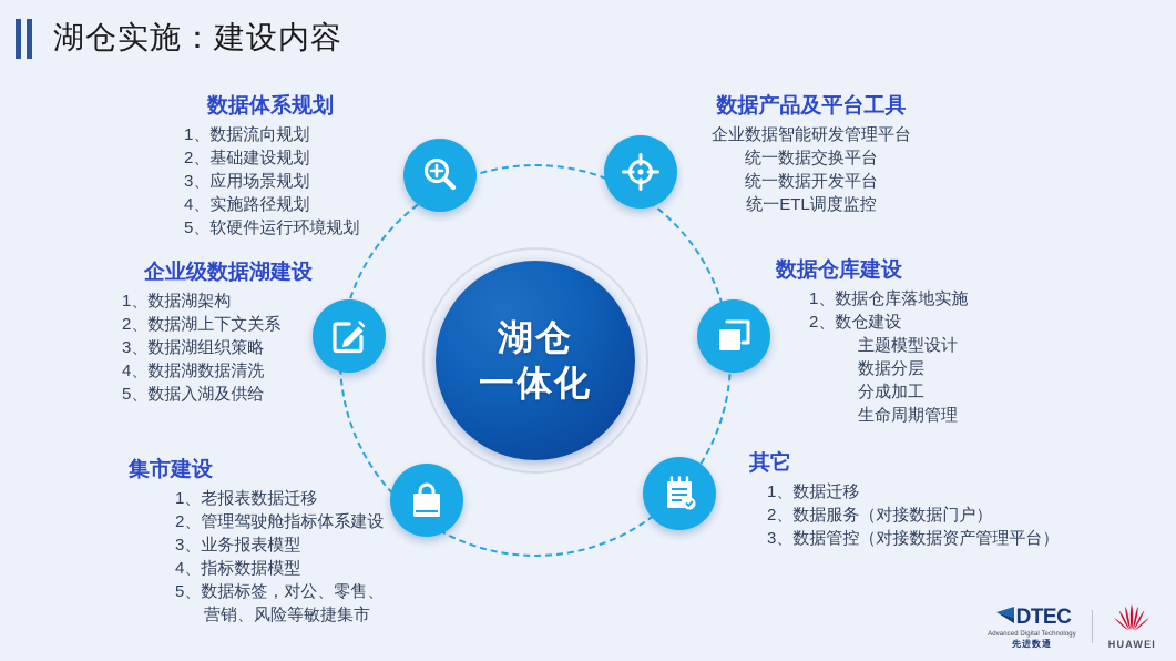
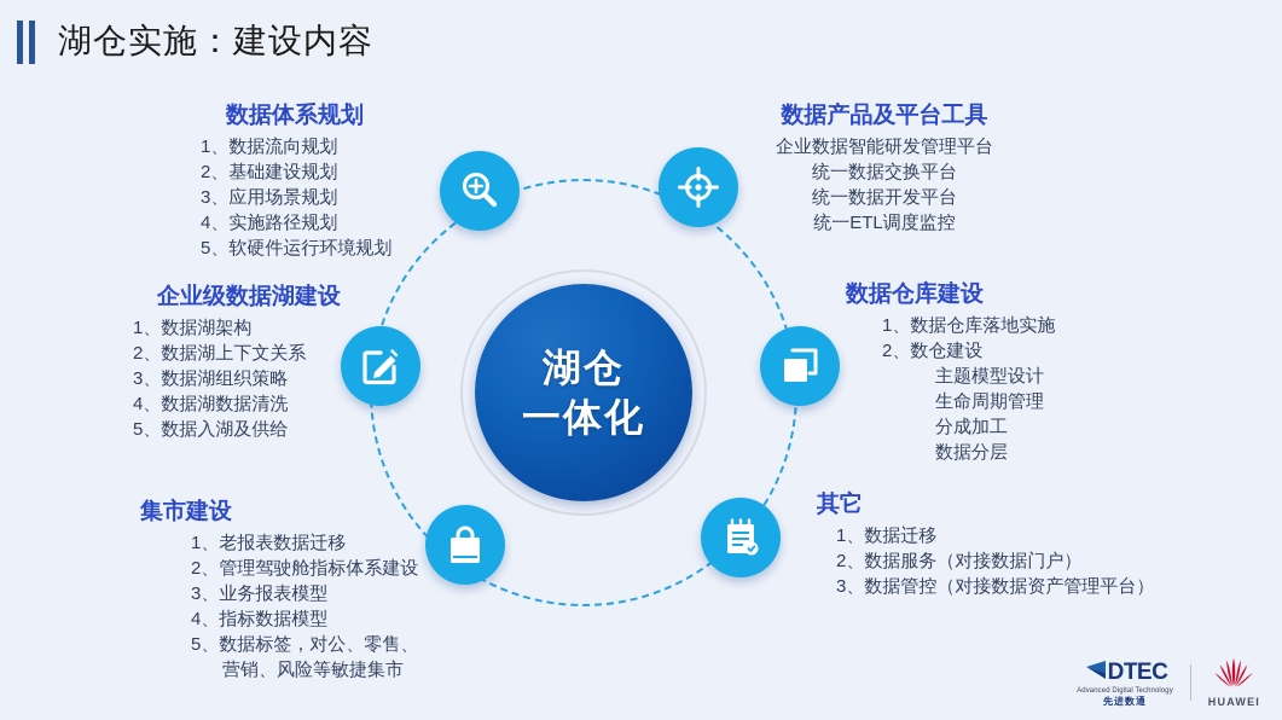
  湖仓实施：建设内容
  湖仓
  一体化
  数据体系规划
  1、数据流向规划
  2、基础建设规划
  3、应用场景规划
  4、实施路径规划
  5、软硬件运行环境规划
  数据产品及平台工具
  企业数据智能研发管理平台
  统一数据交换平台
  统一数据开发平台
  统一ETL调度监控
  企业级数据湖建设
  1、数据湖架构
  2、数据湖上下文关系
  3、数据湖组织策略
  4、数据湖数据清洗
  5、数据入湖及供给
  数据仓库建设
  1、数据仓库落地实施
  2、数仓建设
  主题模型设计
- 数据分层
+ 生命周期管理
  分成加工
- 生命周期管理
+ 数据分层
  集市建设
  1、老报表数据迁移
  2、管理驾驶舱指标体系建设
  3、业务报表模型
  4、指标数据模型
  5、数据标签，对公、零售、
  营销、风险等敏捷集市
  其它
  1、数据迁移
  2、数据服务（对接数据门户）
  3、数据管控（对接数据资产管理平台）
  DTEC
  先进数通
  HUAWEI
